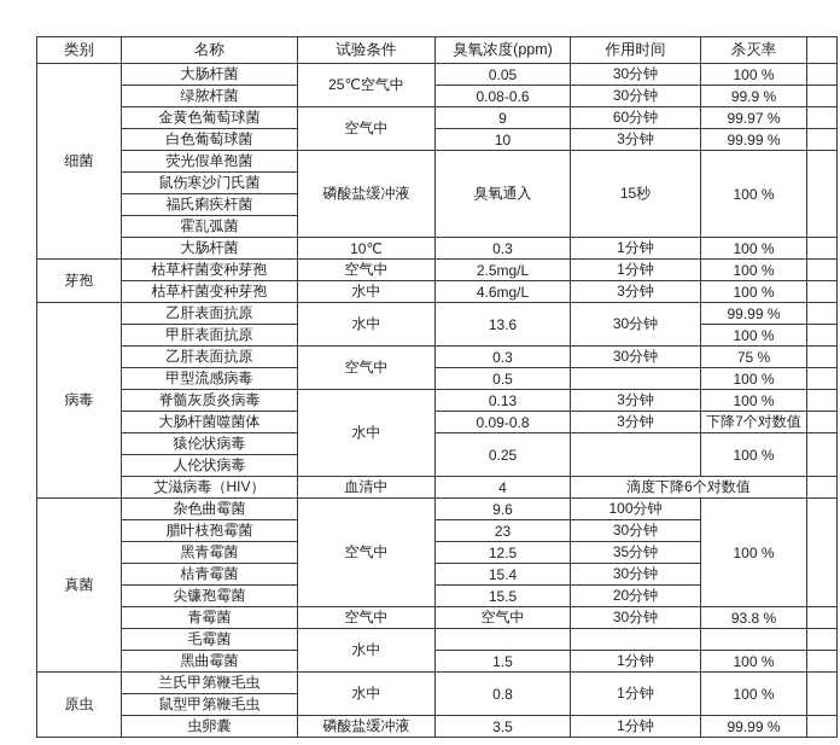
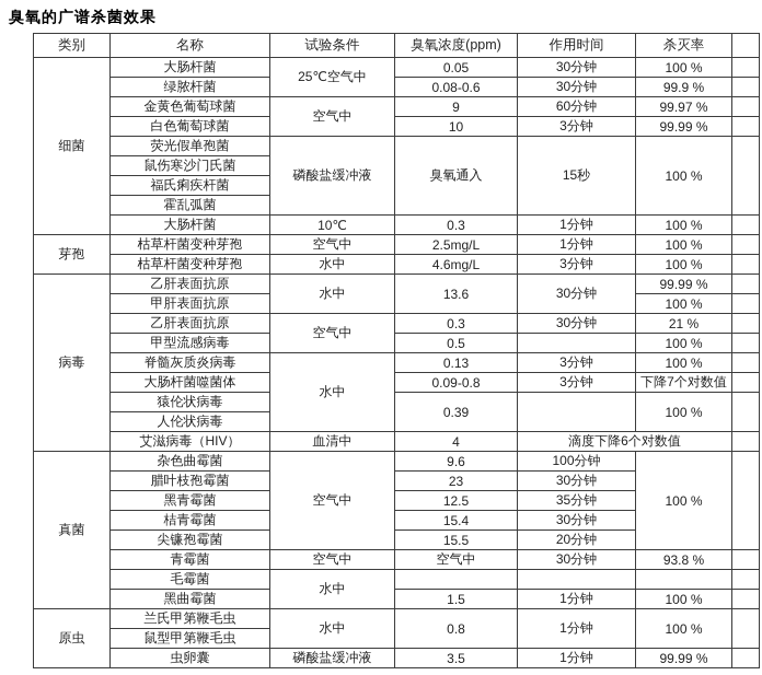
+ 臭氧的广谱杀菌效果
  类别	名称	试验条件	臭氧浓度(ppm)	作用时间	杀灭率
  细菌	大肠杆菌	25℃空气中	0.05	30分钟	100 %
  绿脓杆菌	0.08-0.6	30分钟	99.9 %
  金黄色葡萄球菌	空气中	9	60分钟	99.97 %
  白色葡萄球菌	10	3分钟	99.99 %
  荧光假单孢菌	磷酸盐缓冲液	臭氧通入	15秒	100 %
  鼠伤寒沙门氏菌
  福氏痢疾杆菌
  霍乱弧菌
  大肠杆菌	10℃	0.3	1分钟	100 %
  芽孢	枯草杆菌变种芽孢	空气中	2.5mg/L	1分钟	100 %
  枯草杆菌变种芽孢	水中	4.6mg/L	3分钟	100 %
  病毒	乙肝表面抗原	水中	13.6	30分钟	99.99 %
  甲肝表面抗原	100 %
- 乙肝表面抗原	空气中	0.3	30分钟	75 %
+ 乙肝表面抗原	空气中	0.3	30分钟	21 %
  甲型流感病毒	0.5		100 %
  脊髓灰质炎病毒	水中	0.13	3分钟	100 %
  大肠杆菌噬菌体	0.09-0.8	3分钟	下降7个对数值
- 猿伦状病毒	0.25		100 %
+ 猿伦状病毒	0.39		100 %
  人伦状病毒
  艾滋病毒（HIV）	血清中	4	滴度下降6个对数值
  真菌	杂色曲霉菌	空气中	9.6	100分钟	100 %
  腊叶枝孢霉菌	23	30分钟
  黑青霉菌	12.5	35分钟
  桔青霉菌	15.4	30分钟
  尖镰孢霉菌	15.5	20分钟
  青霉菌	空气中	空气中	30分钟	93.8 %
  毛霉菌	水中
  黑曲霉菌	1.5	1分钟	100 %
  原虫	兰氏甲第鞭毛虫	水中	0.8	1分钟	100 %
  鼠型甲第鞭毛虫
  虫卵囊	磷酸盐缓冲液	3.5	1分钟	99.99 %
